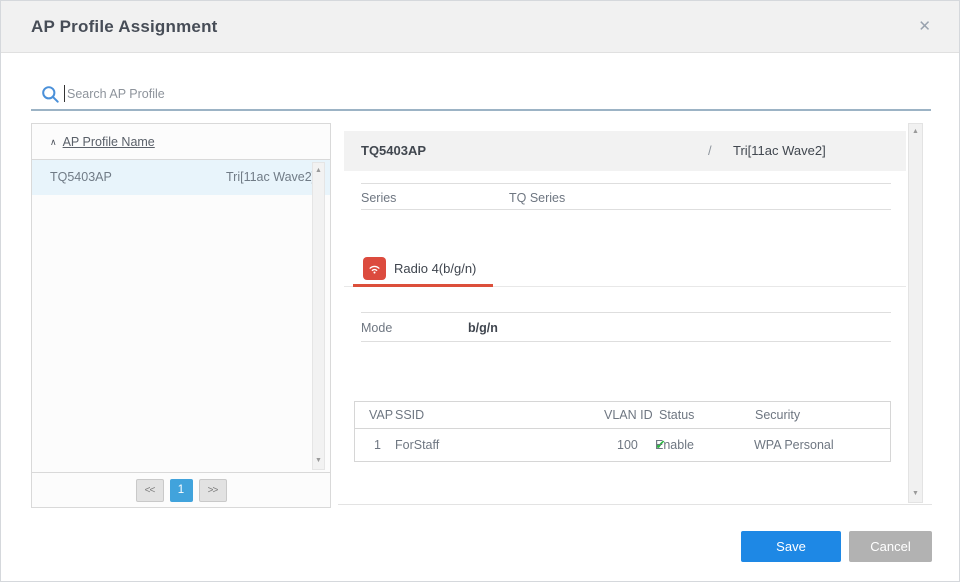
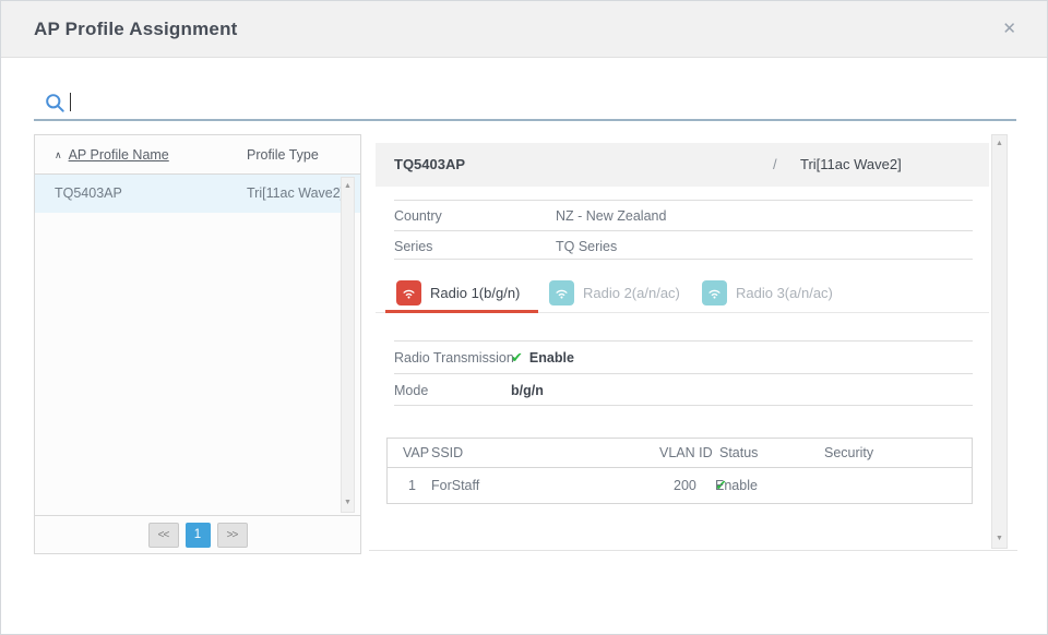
  AP Profile Assignment
  ✕
- Search AP Profile
  ∧ AP Profile Name
+ Profile Type
  TQ5403AP
  Tri[11ac Wave2
  <<
  1
  >>
  TQ5403AP
  /
  Tri[11ac Wave2]
+ Country
+ NZ - New Zealand
  Series
  TQ Series
- Radio 4(b/g/n)
+ Radio 1(b/g/n)
+ Radio 2(a/n/ac)
+ Radio 3(a/n/ac)
+ Radio Transmission
+ ✔ Enable
  Mode
  b/g/n
  VAP
  SSID
  VLAN ID
  Status
  Security
  1
  ForStaff
- 100
+ 200
  ✔
  Enable
- WPA Personal
- Save
- Cancel
